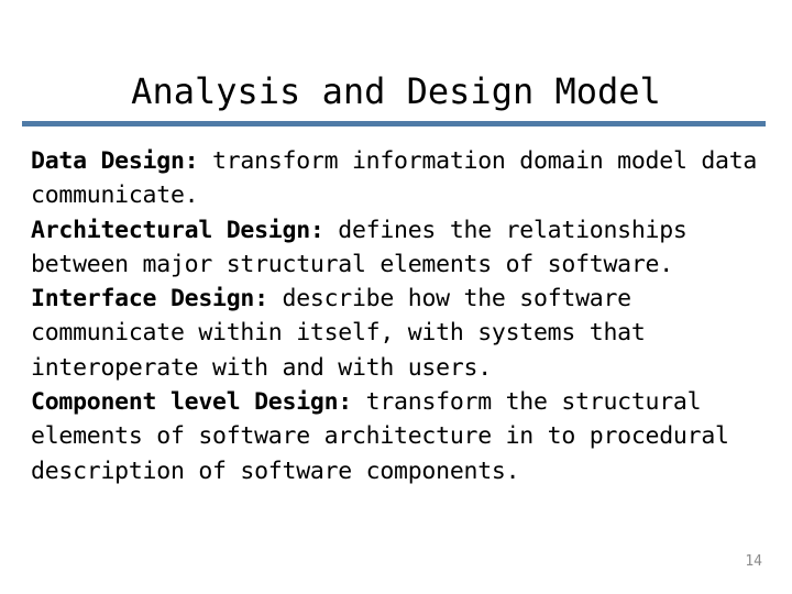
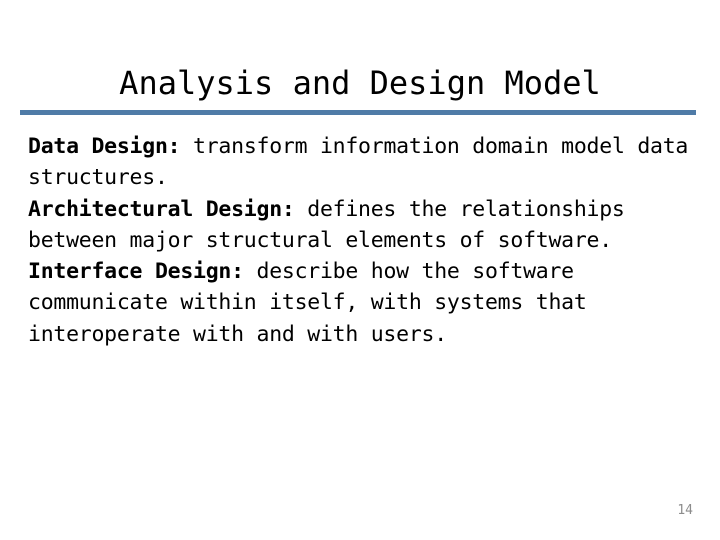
  Analysis and Design Model
- Data Design: transform information domain model data communicate.
+ Data Design: transform information domain model data structures.
  Architectural Design: defines the relationships between major structural elements of software.
  Interface Design: describe how the software communicate within itself, with systems that interoperate with and with users.
- Component level Design: transform the structural elements of software architecture in to procedural description of software components.
  14
